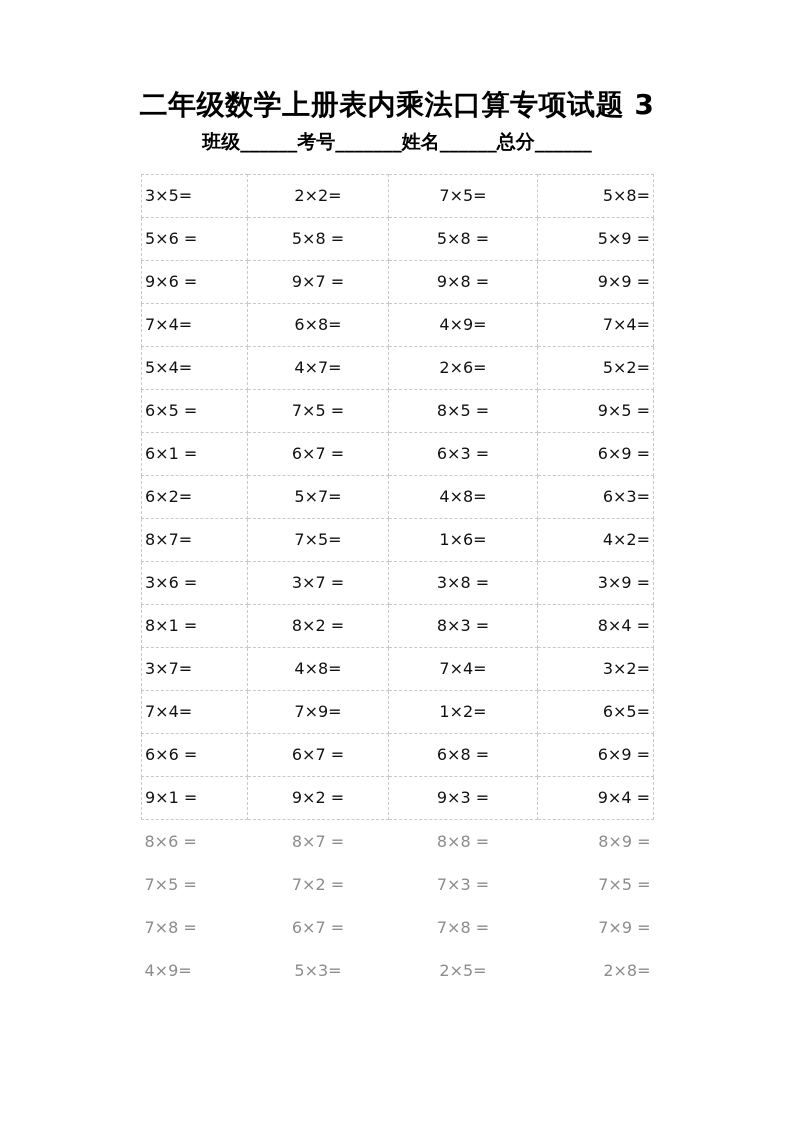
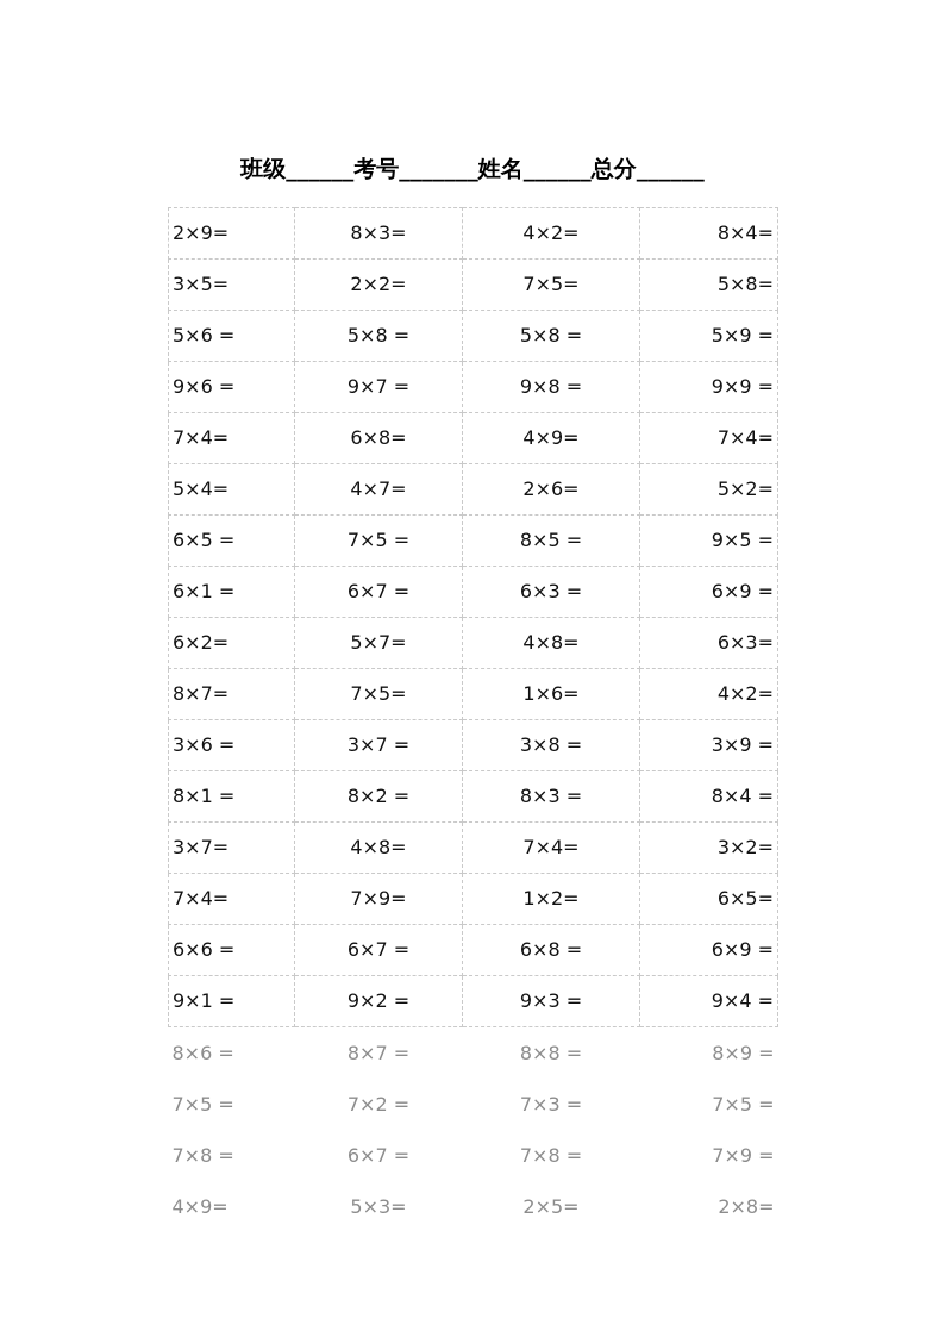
- 二年级数学上册表内乘法口算专项试题 3
  班级______考号_______姓名______总分______
+ 2×9=	8×3=	4×2=	8×4=
  3×5=	2×2=	7×5=	5×8=
  5×6 =	5×8 =	5×8 =	5×9 =
  9×6 =	9×7 =	9×8 =	9×9 =
  7×4=	6×8=	4×9=	7×4=
  5×4=	4×7=	2×6=	5×2=
  6×5 =	7×5 =	8×5 =	9×5 =
  6×1 =	6×7 =	6×3 =	6×9 =
  6×2=	5×7=	4×8=	6×3=
  8×7=	7×5=	1×6=	4×2=
  3×6 =	3×7 =	3×8 =	3×9 =
  8×1 =	8×2 =	8×3 =	8×4 =
  3×7=	4×8=	7×4=	3×2=
  7×4=	7×9=	1×2=	6×5=
  6×6 =	6×7 =	6×8 =	6×9 =
  9×1 =	9×2 =	9×3 =	9×4 =
  8×6 =	8×7 =	8×8 =	8×9 =
  7×5 =	7×2 =	7×3 =	7×5 =
  7×8 =	6×7 =	7×8 =	7×9 =
  4×9=	5×3=	2×5=	2×8=
